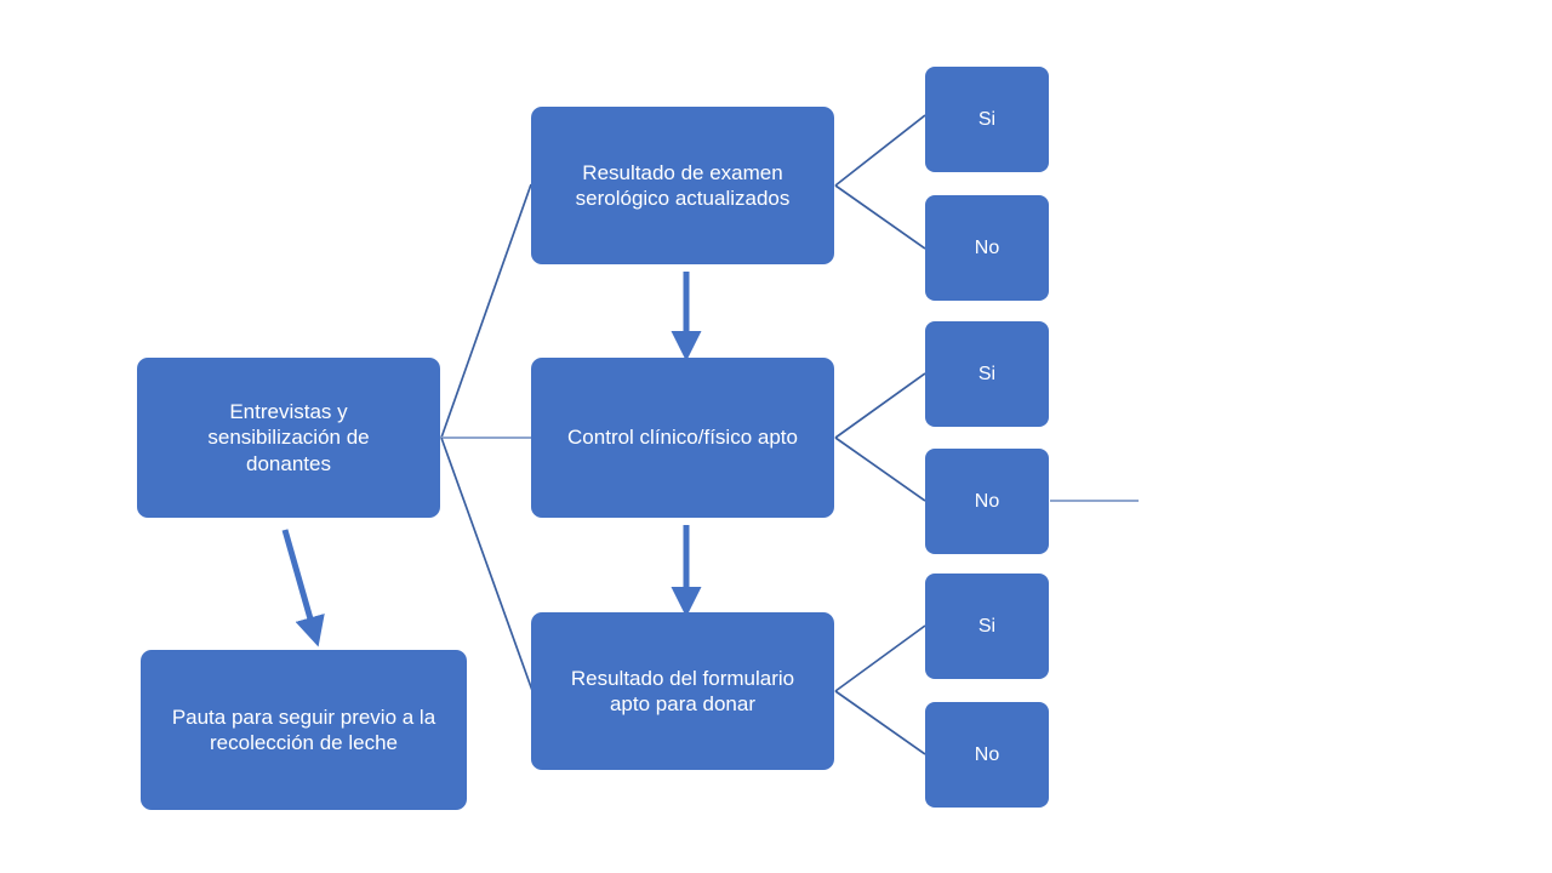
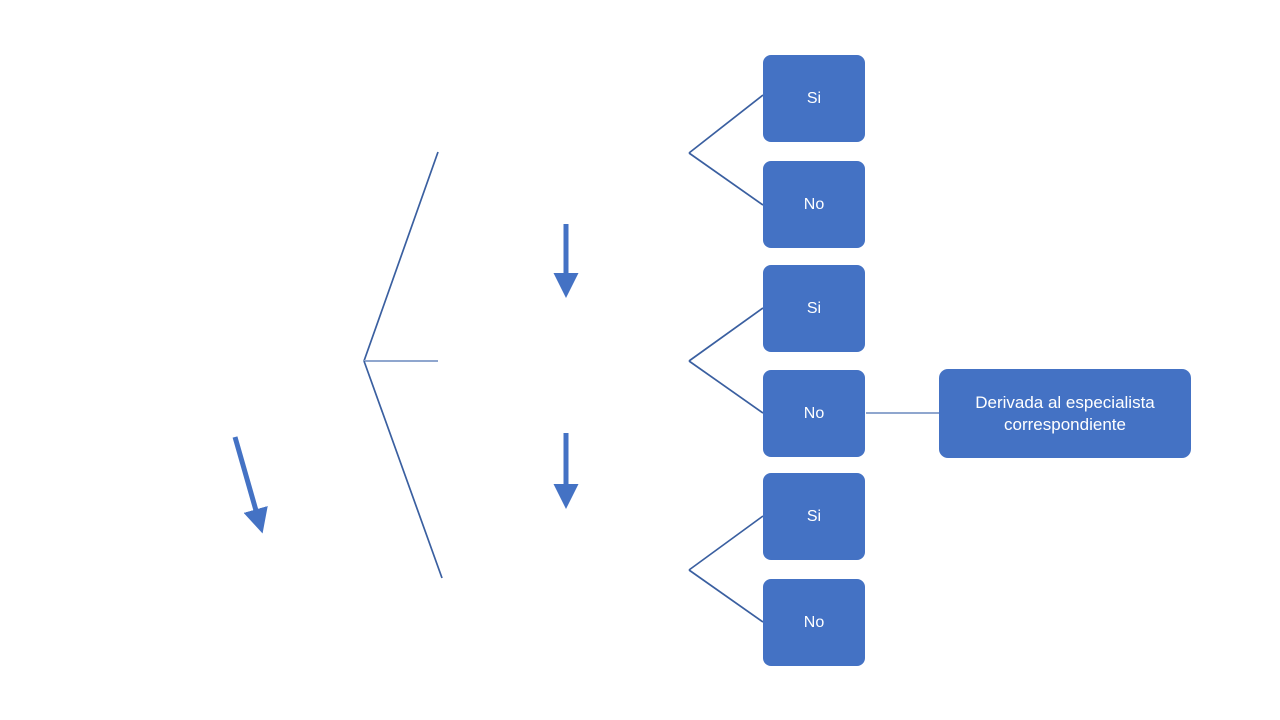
- Entrevistas y
- sensibilización de
- donantes
- Pauta para seguir previo a la
- recolección de leche
- Resultado de examen
- serológico actualizados
- Control clínico/físico apto
- Resultado del formulario
- apto para donar
  Si
  No
  Si
  No
  Si
  No
+ Derivada al especialista
+ correspondiente
